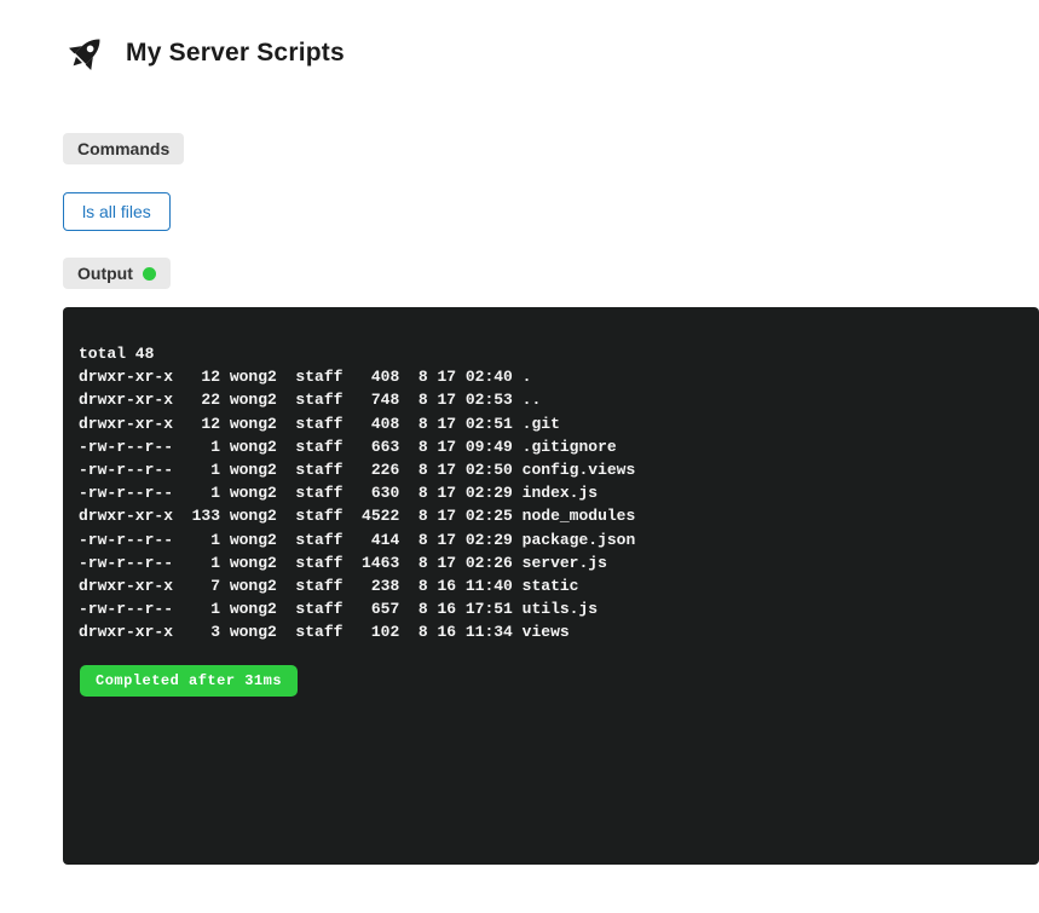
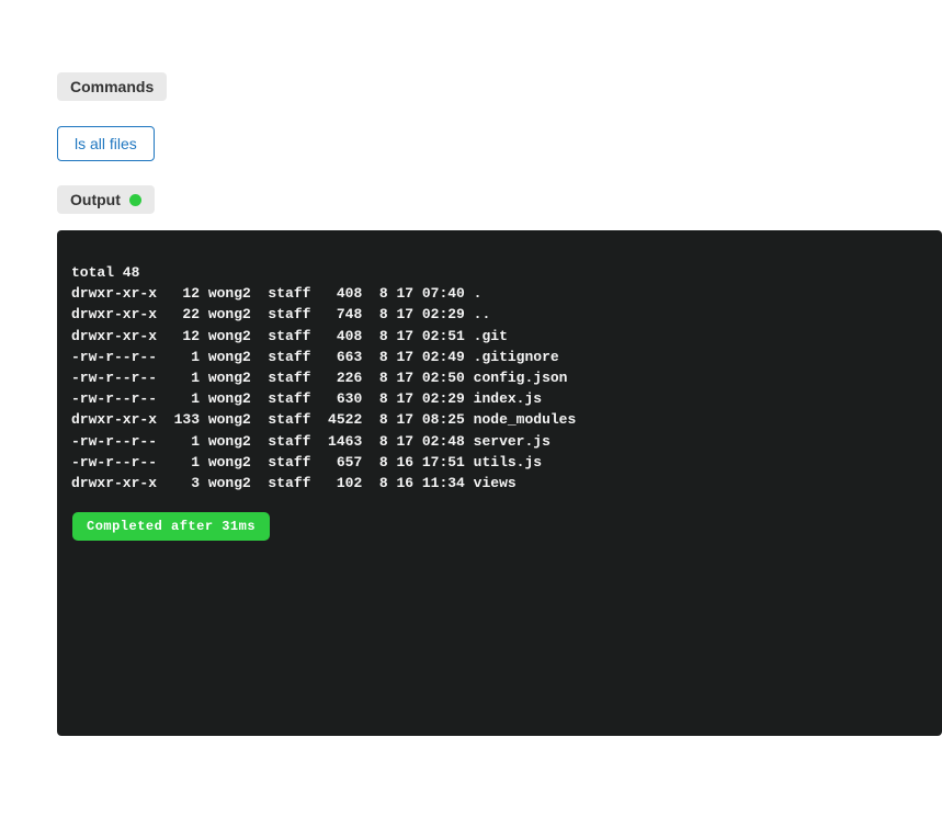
- My Server Scripts
  Commands
  ls all files
  Output
  total 48
- drwxr-xr-x 12 wong2 staff 408 8 17 02:40 .
+ drwxr-xr-x 12 wong2 staff 408 8 17 07:40 .
- drwxr-xr-x 22 wong2 staff 748 8 17 02:53 ..
+ drwxr-xr-x 22 wong2 staff 748 8 17 02:29 ..
  drwxr-xr-x 12 wong2 staff 408 8 17 02:51 .git
- -rw-r--r-- 1 wong2 staff 663 8 17 09:49 .gitignore
+ -rw-r--r-- 1 wong2 staff 663 8 17 02:49 .gitignore
- -rw-r--r-- 1 wong2 staff 226 8 17 02:50 config.views
+ -rw-r--r-- 1 wong2 staff 226 8 17 02:50 config.json
  -rw-r--r-- 1 wong2 staff 630 8 17 02:29 index.js
- drwxr-xr-x 133 wong2 staff 4522 8 17 02:25 node_modules
+ drwxr-xr-x 133 wong2 staff 4522 8 17 08:25 node_modules
- -rw-r--r-- 1 wong2 staff 414 8 17 02:29 package.json
- -rw-r--r-- 1 wong2 staff 1463 8 17 02:26 server.js
+ -rw-r--r-- 1 wong2 staff 1463 8 17 02:48 server.js
- drwxr-xr-x 7 wong2 staff 238 8 16 11:40 static
  -rw-r--r-- 1 wong2 staff 657 8 16 17:51 utils.js
  drwxr-xr-x 3 wong2 staff 102 8 16 11:34 views
  Completed after 31ms
